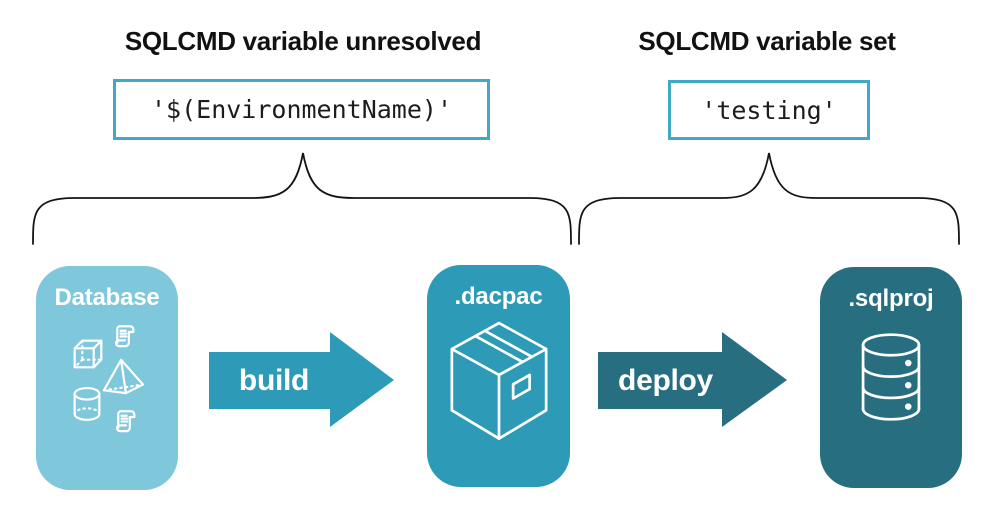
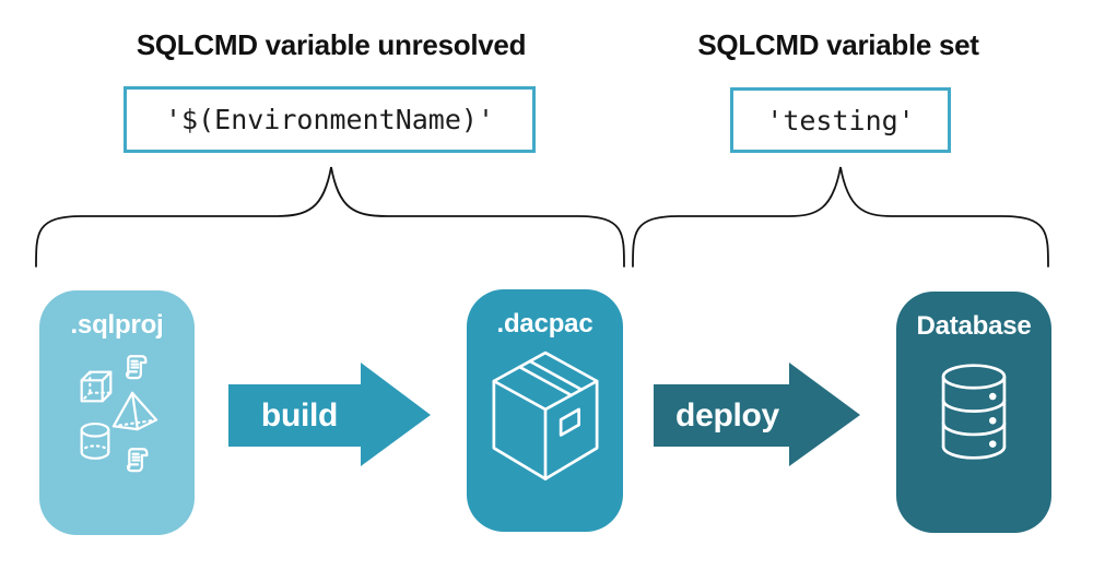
  SQLCMD variable unresolved
  SQLCMD variable set
  '$(EnvironmentName)'
  'testing'
  build
  deploy
- Database
+ .sqlproj
  .dacpac
- .sqlproj
+ Database
